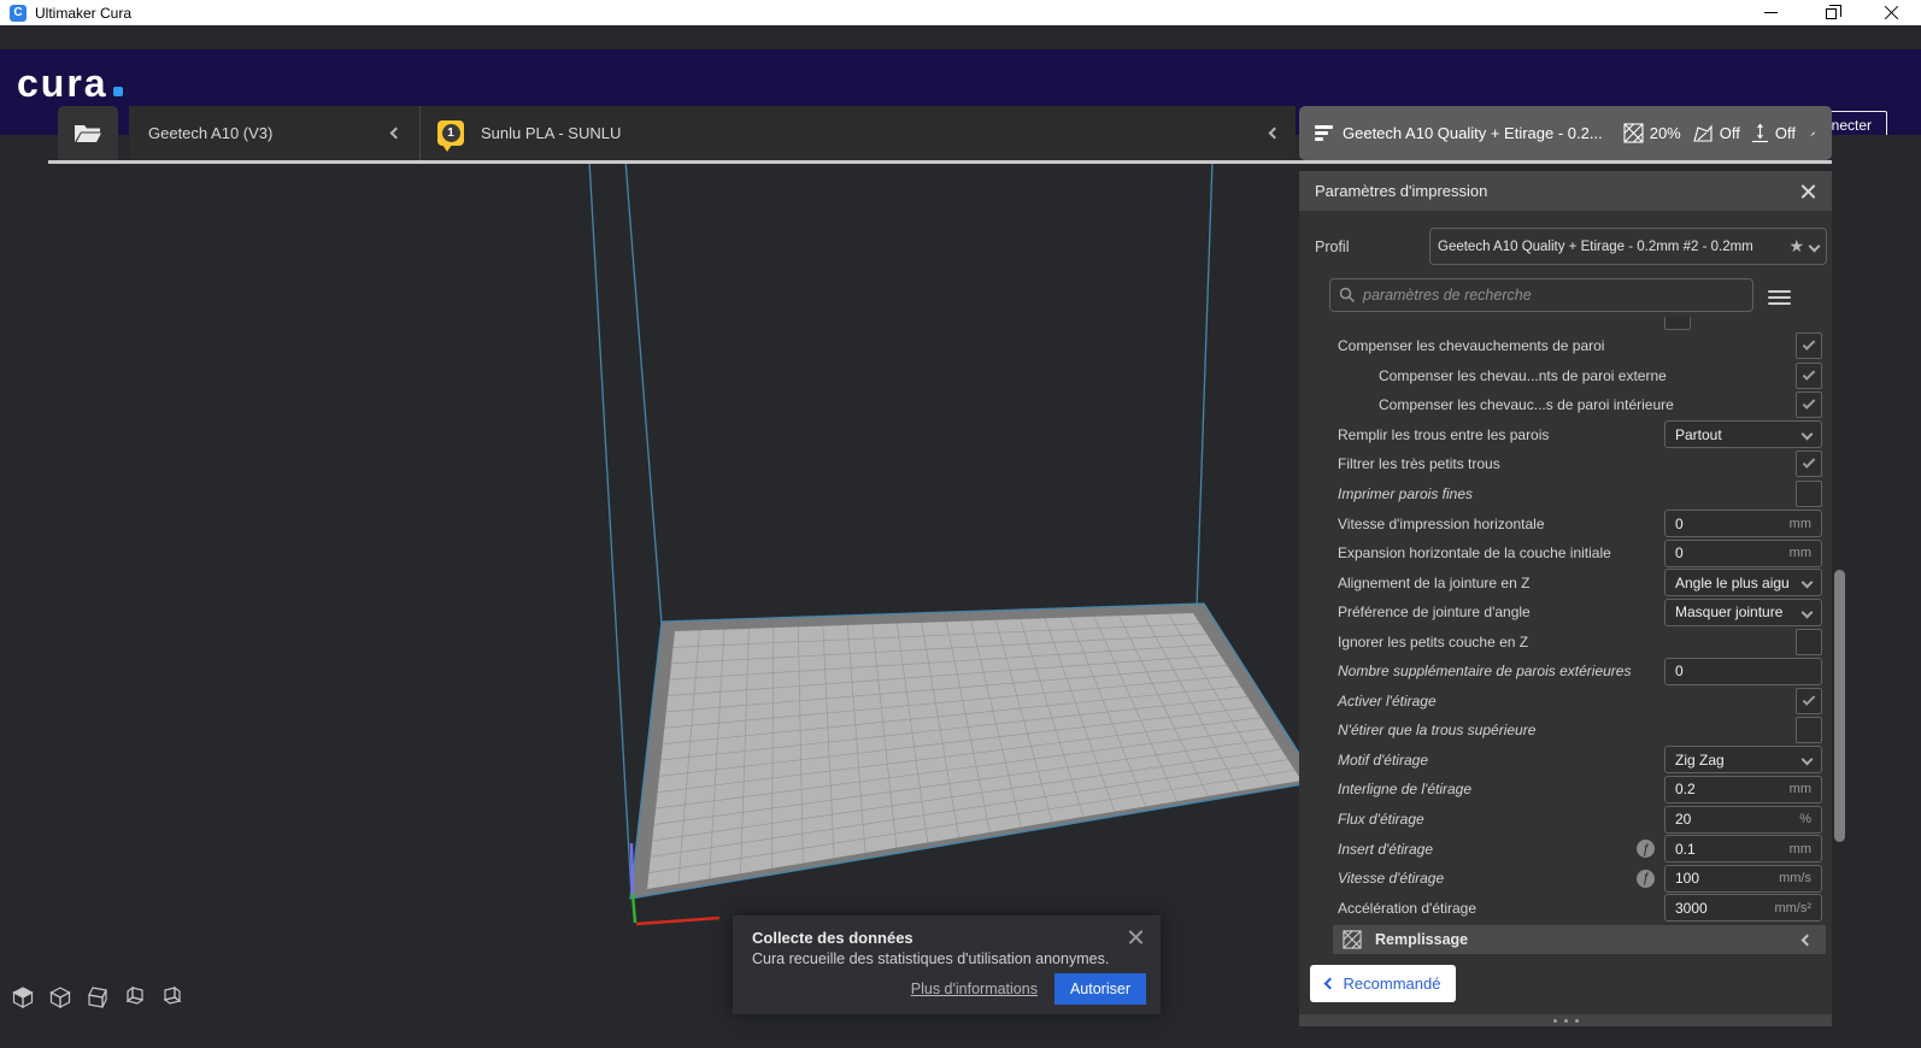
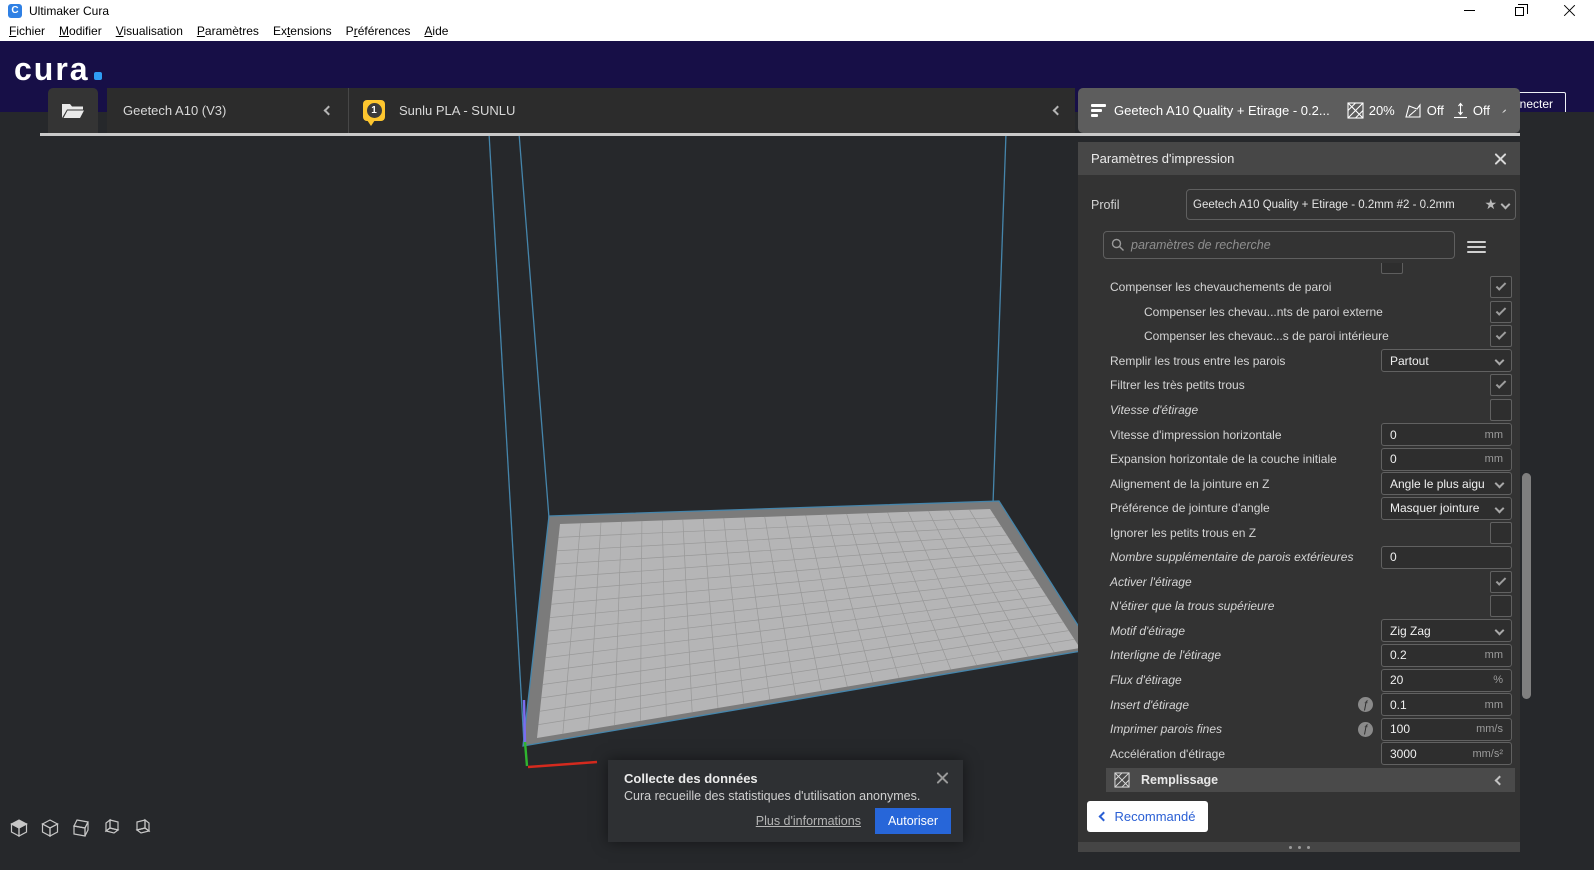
  C
  Ultimaker Cura
+ Fichier
+ Modifier
+ Visualisation
+ Paramètres
+ Extensions
+ Préférences
+ Aide
  cura
  Geetech A10 (V3)
  1
  Sunlu PLA - SUNLU
  Geetech A10 Quality + Etirage - 0.2...
  20%
  Off
  Off
  Paramètres d'impression
  Profil
  Geetech A10 Quality + Etirage - 0.2mm #2 - 0.2mm
  ★
  paramètres de recherche
  Compenser les chevauchements de paroi
  Compenser les chevau...nts de paroi externe
  Compenser les chevauc...s de paroi intérieure
  Remplir les trous entre les parois
  Partout
  Filtrer les très petits trous
- Imprimer parois fines
+ Vitesse d'étirage
  Vitesse d'impression horizontale
  0
  mm
  Expansion horizontale de la couche initiale
  0
  mm
  Alignement de la jointure en Z
  Angle le plus aigu
  Préférence de jointure d'angle
  Masquer jointure
- Ignorer les petits couche en Z
+ Ignorer les petits trous en Z
  Nombre supplémentaire de parois extérieures
  0
  Activer l'étirage
  N'étirer que la trous supérieure
  Motif d'étirage
  Zig Zag
  Interligne de l'étirage
  0.2
  mm
  Flux d'étirage
  20
  %
  Insert d'étirage
  ƒ
  0.1
  mm
- Vitesse d'étirage
+ Imprimer parois fines
  ƒ
  100
  mm/s
  Accélération d'étirage
  3000
  mm/s²
  Remplissage
  Recommandé
  Collecte des données
  Cura recueille des statistiques d'utilisation anonymes.
  Plus d'informations
  Autoriser
